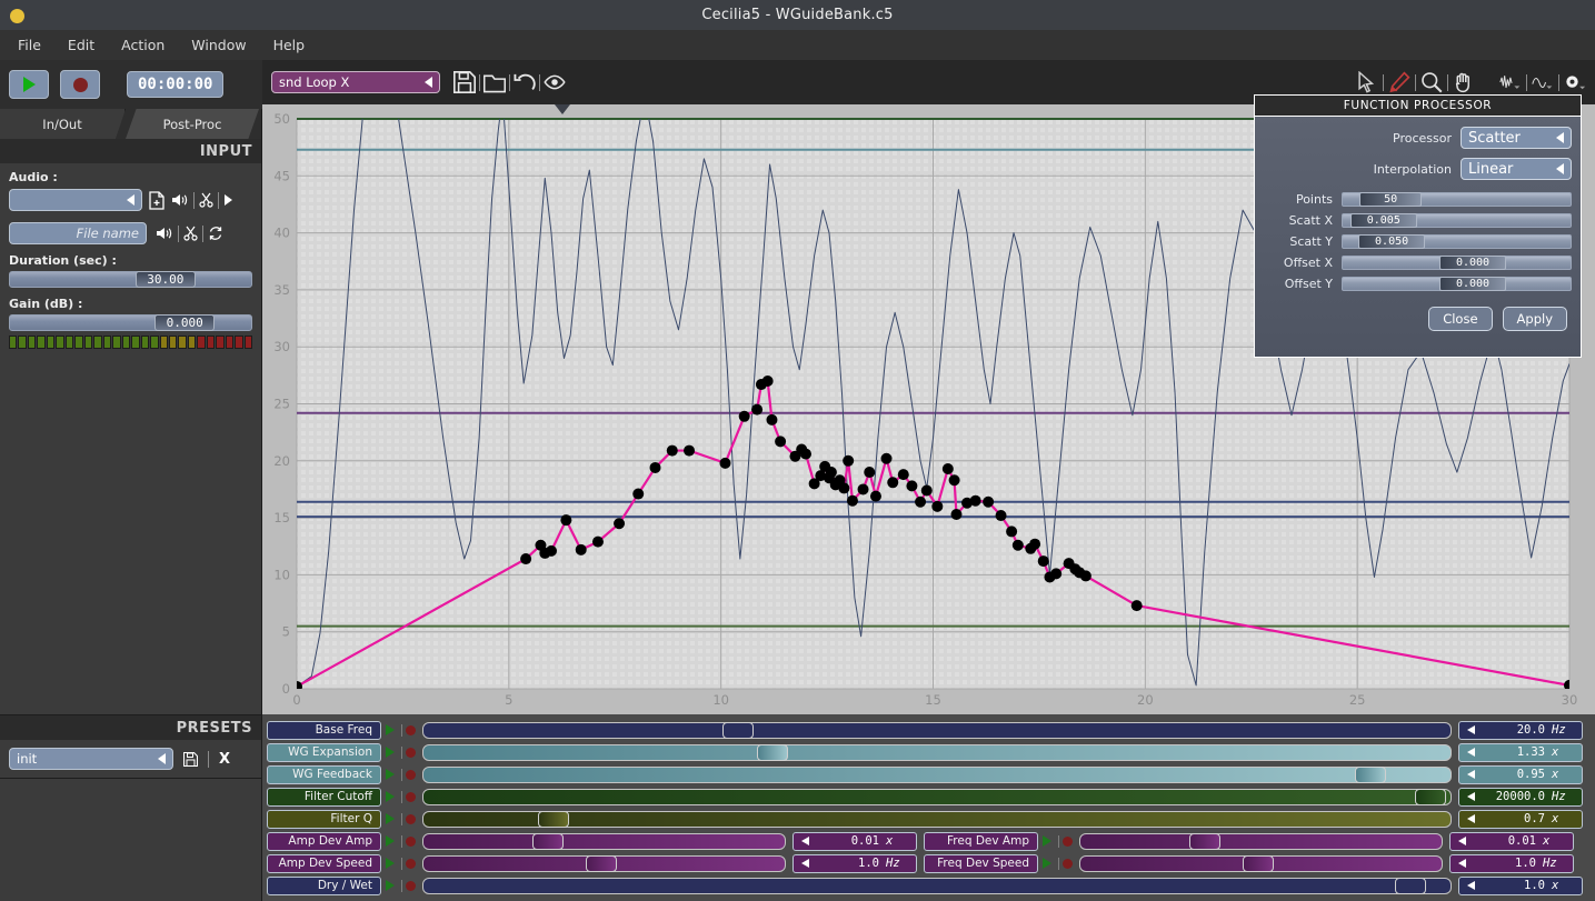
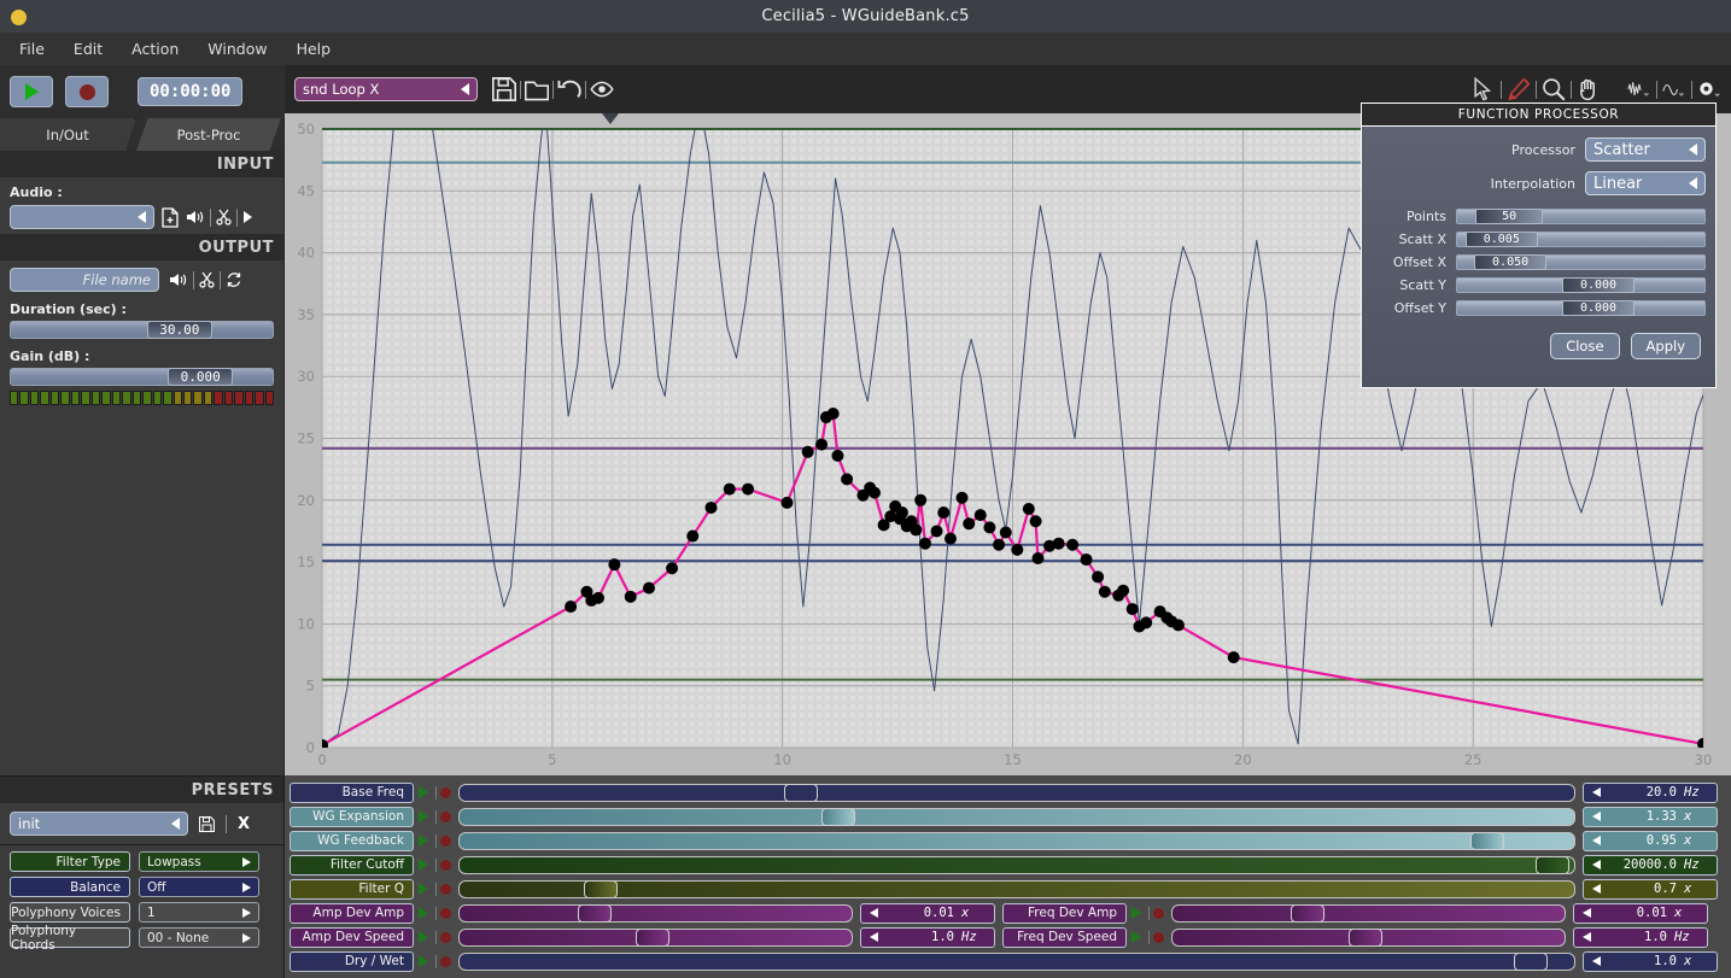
  Cecilia5 - WGuideBank.c5
  File
  Edit
  Action
  Window
  Help
  00:00:00
  In/Out
  Post-Proc
  INPUT
  Audio :
+ OUTPUT
  File name
  Duration (sec) :
  30.00
  Gain (dB) :
  0.000
  PRESETS
  init
  X
+ Filter Type
+ Lowpass
+ Balance
+ Off
+ Polyphony Voices
+ 1
+ Polyphony Chords
+ 00 - None
  snd Loop X
  0
  5
  10
  15
  20
  25
  30
  35
  40
  45
  50
  0
  5
  10
  15
  20
  25
  30
  FUNCTION PROCESSOR
  Processor
  Scatter
  Interpolation
  Linear
  Points
  50
  Scatt X
  0.005
- Scatt Y
+ Offset X
  0.050
- Offset X
+ Scatt Y
  0.000
  Offset Y
  0.000
  Close
  Apply
  Base Freq
  20.0
  Hz
  WG Expansion
  1.33
  x
  WG Feedback
  0.95
  x
  Filter Cutoff
  20000.0
  Hz
  Filter Q
  0.7
  x
  Amp Dev Amp
  0.01
  x
  Freq Dev Amp
  0.01
  x
  Amp Dev Speed
  1.0
  Hz
  Freq Dev Speed
  1.0
  Hz
  Dry / Wet
  1.0
  x
